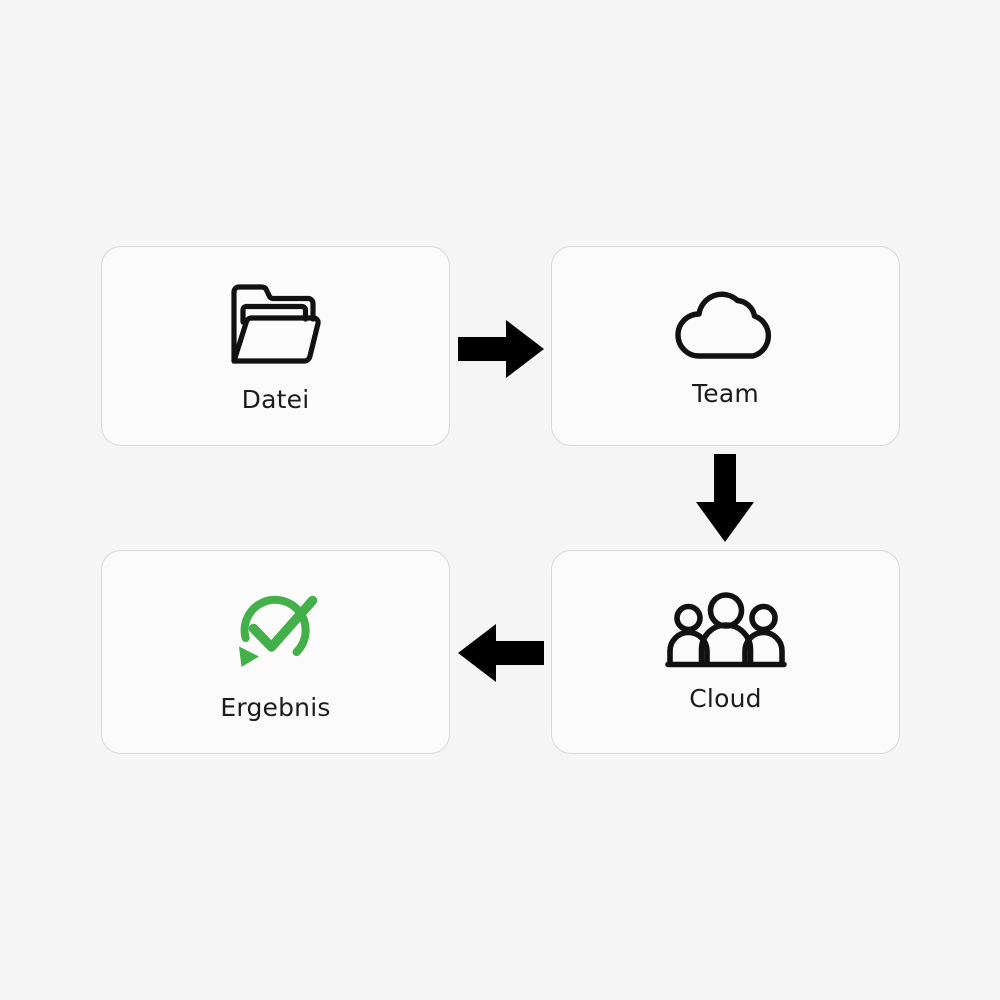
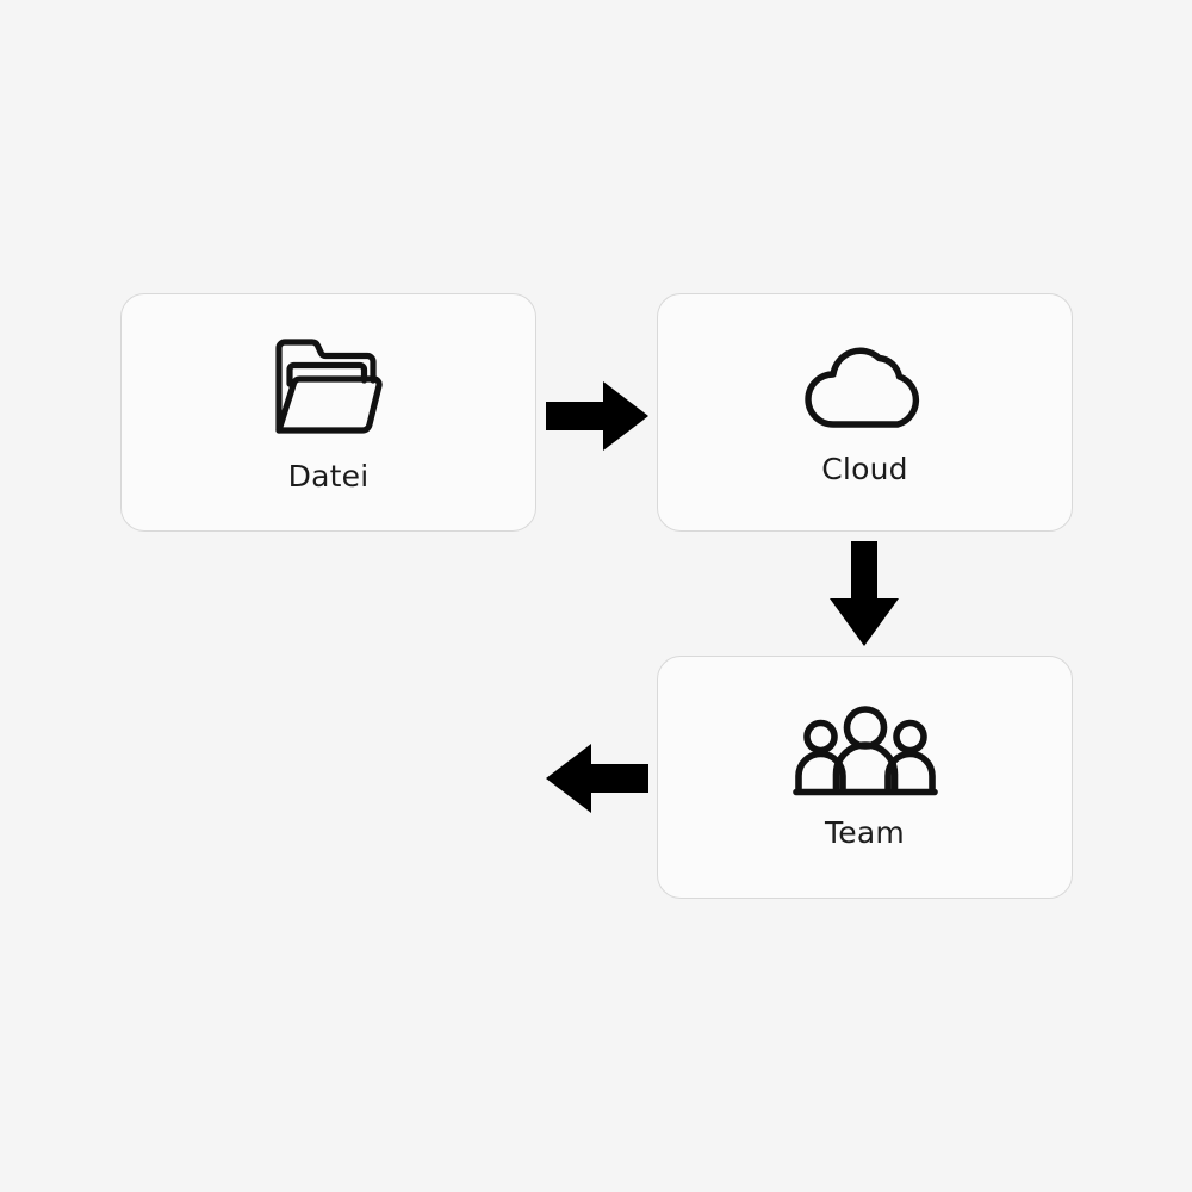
  Datei
- Team
+ Cloud
- Ergebnis
- Cloud
+ Team
